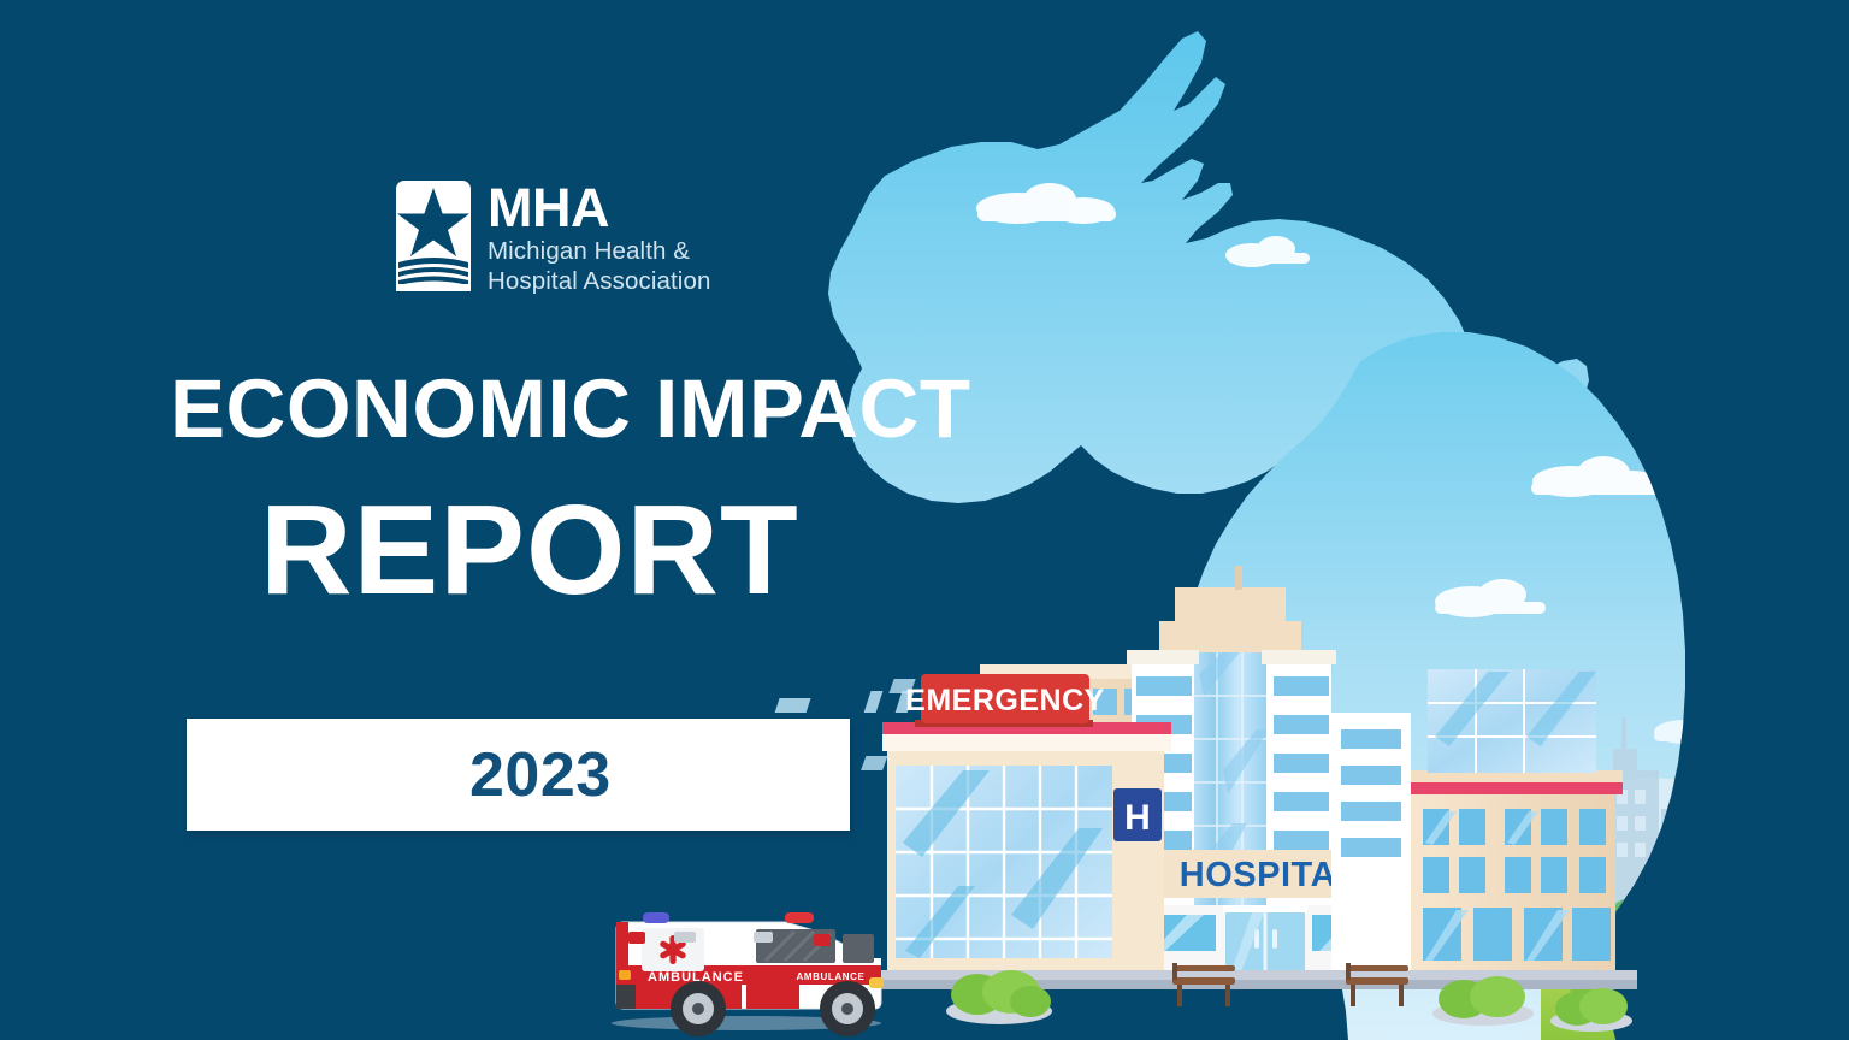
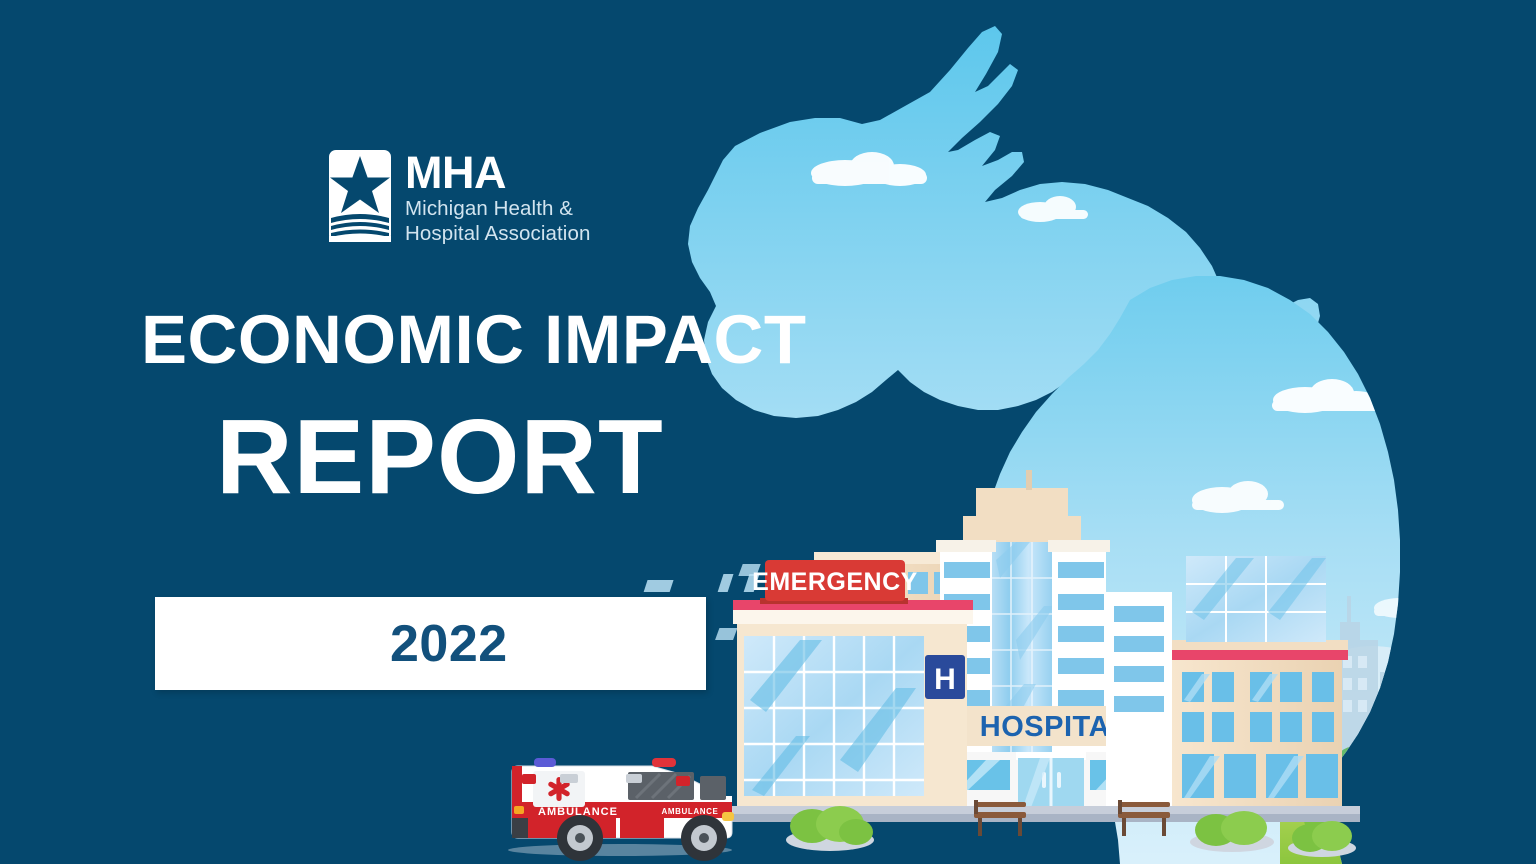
  HOSPITA
  H
  EMERGENCY
  AMBULANCE
  AMBULANCE
  MHA
  Michigan Health &
  Hospital Association
  ECONOMIC IMPACT
  REPORT
- 2023
+ 2022
